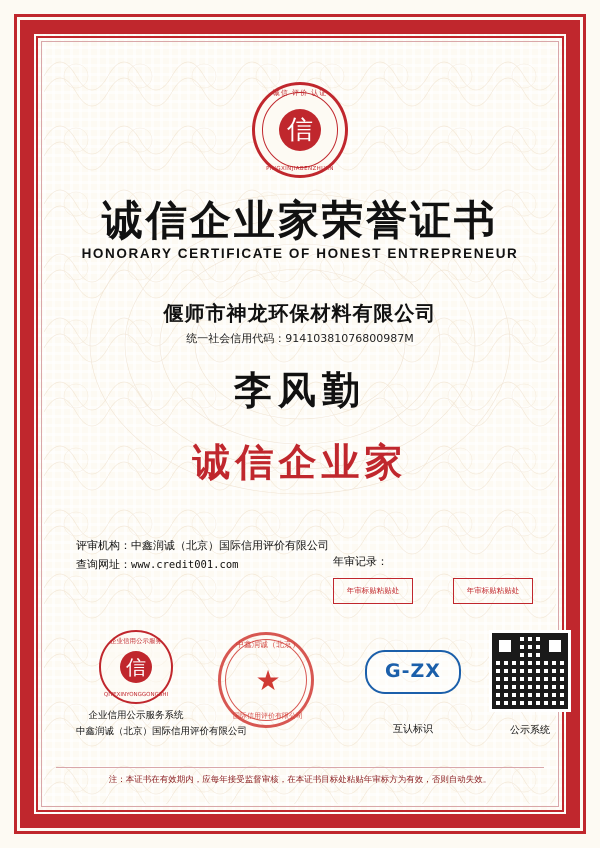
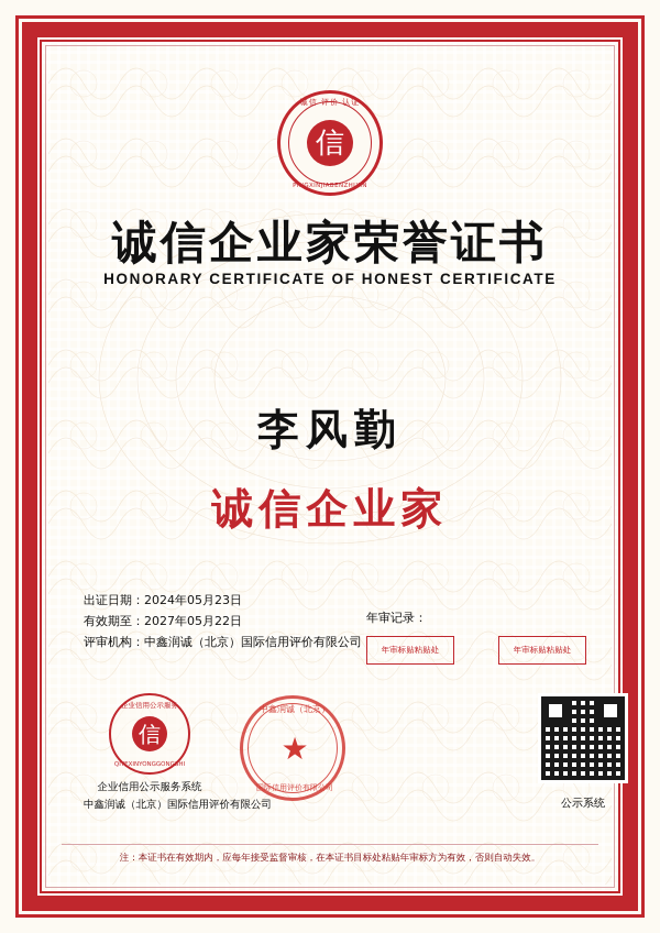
  诚信 评价 认证
  信
  诚信企业家荣誉证书
- HONORARY CERTIFICATE OF HONEST ENTREPRENEUR
+ HONORARY CERTIFICATE OF HONEST CERTIFICATE
- 偃师市神龙环保材料有限公司
- 统一社会信用代码：91410381076800987M
  李风勤
  诚信企业家
+ 出证日期：2024年05月23日
+ 有效期至：2027年05月22日
  评审机构：中鑫润诚（北京）国际信用评价有限公司
- 查询网址：www.credit001.com
  年审记录：
  年审标贴粘贴处
  年审标贴粘贴处
  企业信用公示服务
  信
  企业信用公示服务系统
  中鑫润诚（北京）国际信用评价有限公司
  中鑫润诚（北京）
  ★
  国际信用评价有限公司
- G-ZX
- 互认标识
  公示系统
  注：本证书在有效期内，应每年接受监督审核，在本证书目标处粘贴年审标方为有效，否则自动失效。
